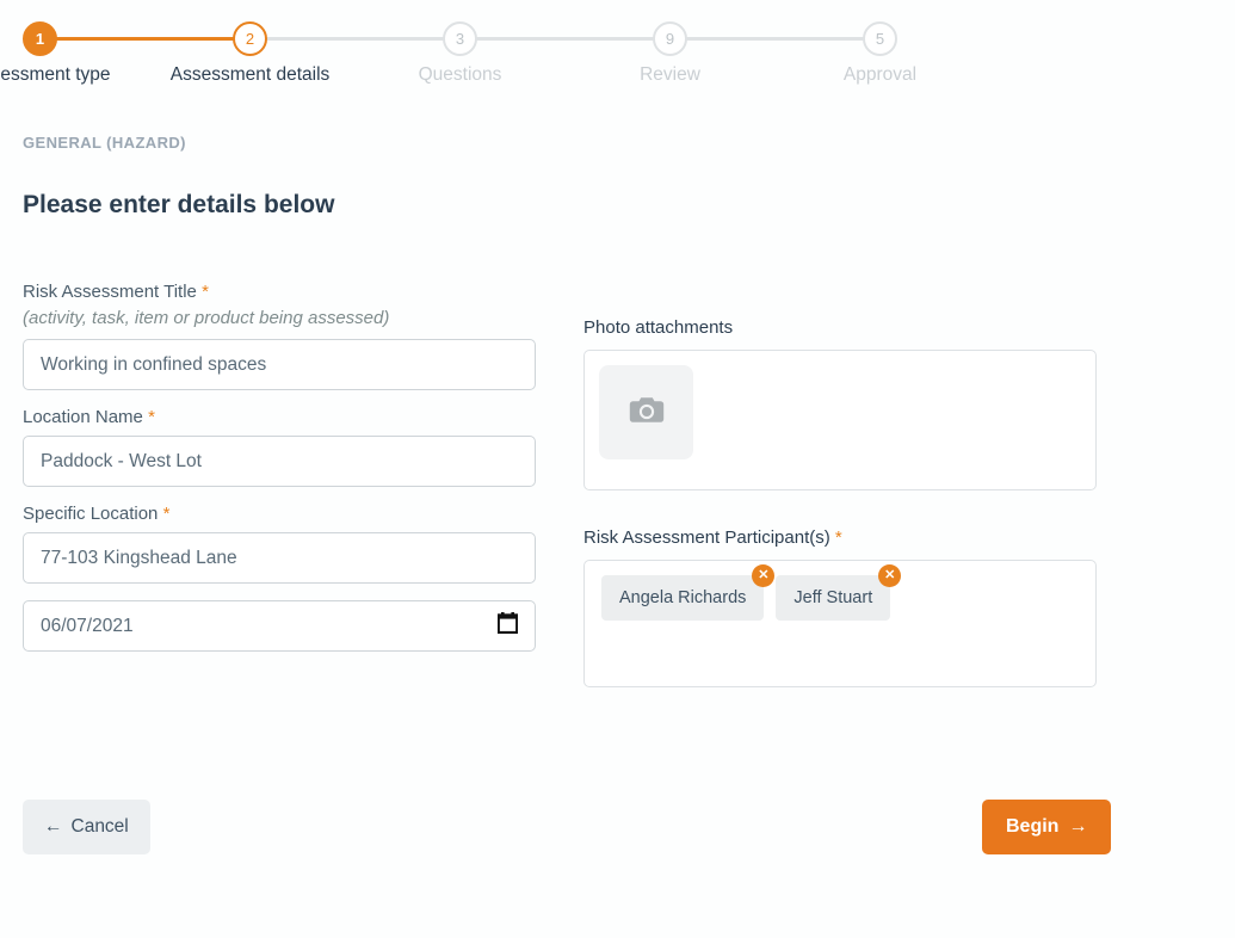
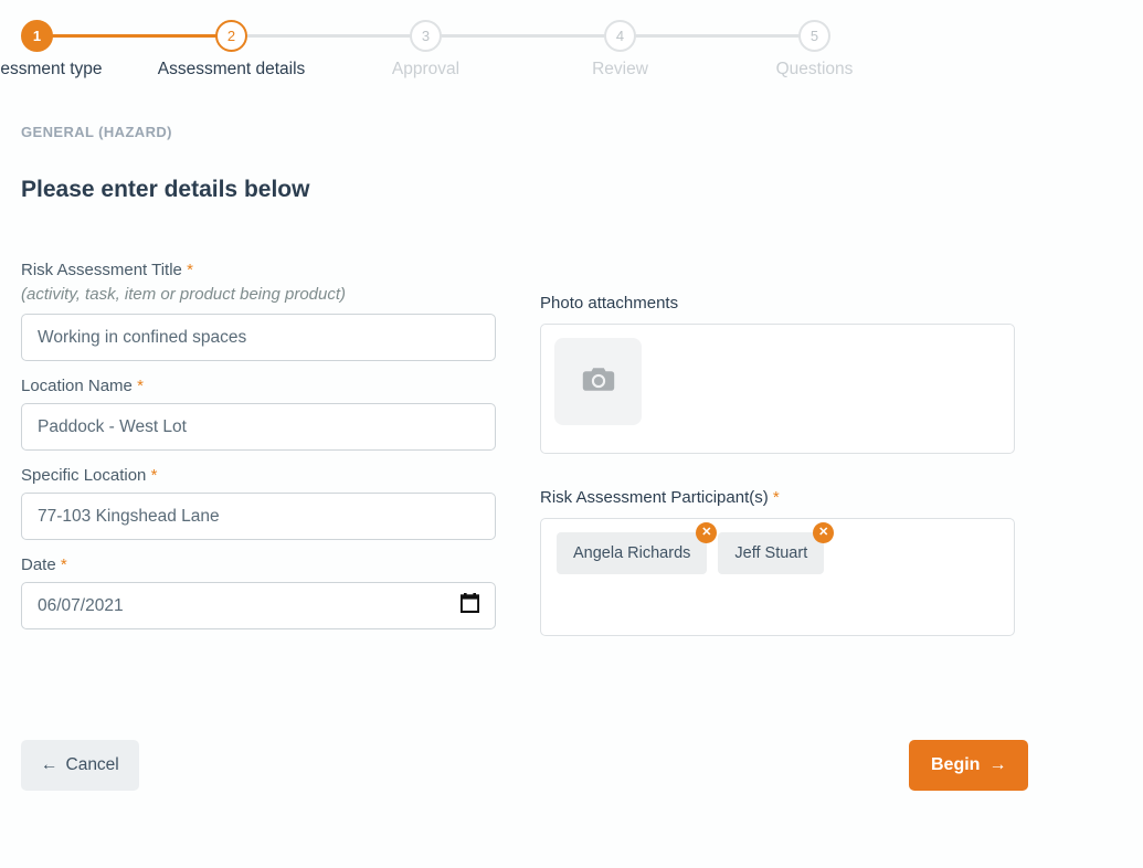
  1
  essment type
  2
  Assessment details
  3
- Questions
+ Approval
- 9
+ 4
  Review
  5
- Approval
+ Questions
  GENERAL (HAZARD)
  Please enter details below
  Risk Assessment Title *
- (activity, task, item or product being assessed)
+ (activity, task, item or product being product)
  Working in confined spaces
  Location Name *
  Paddock - West Lot
  Specific Location *
  77-103 Kingshead Lane
+ Date *
  06/07/2021
  Photo attachments
  Risk Assessment Participant(s) *
  Angela Richards
  ✕
  Jeff Stuart
  ✕
  ←
  Cancel
  Begin
  →
